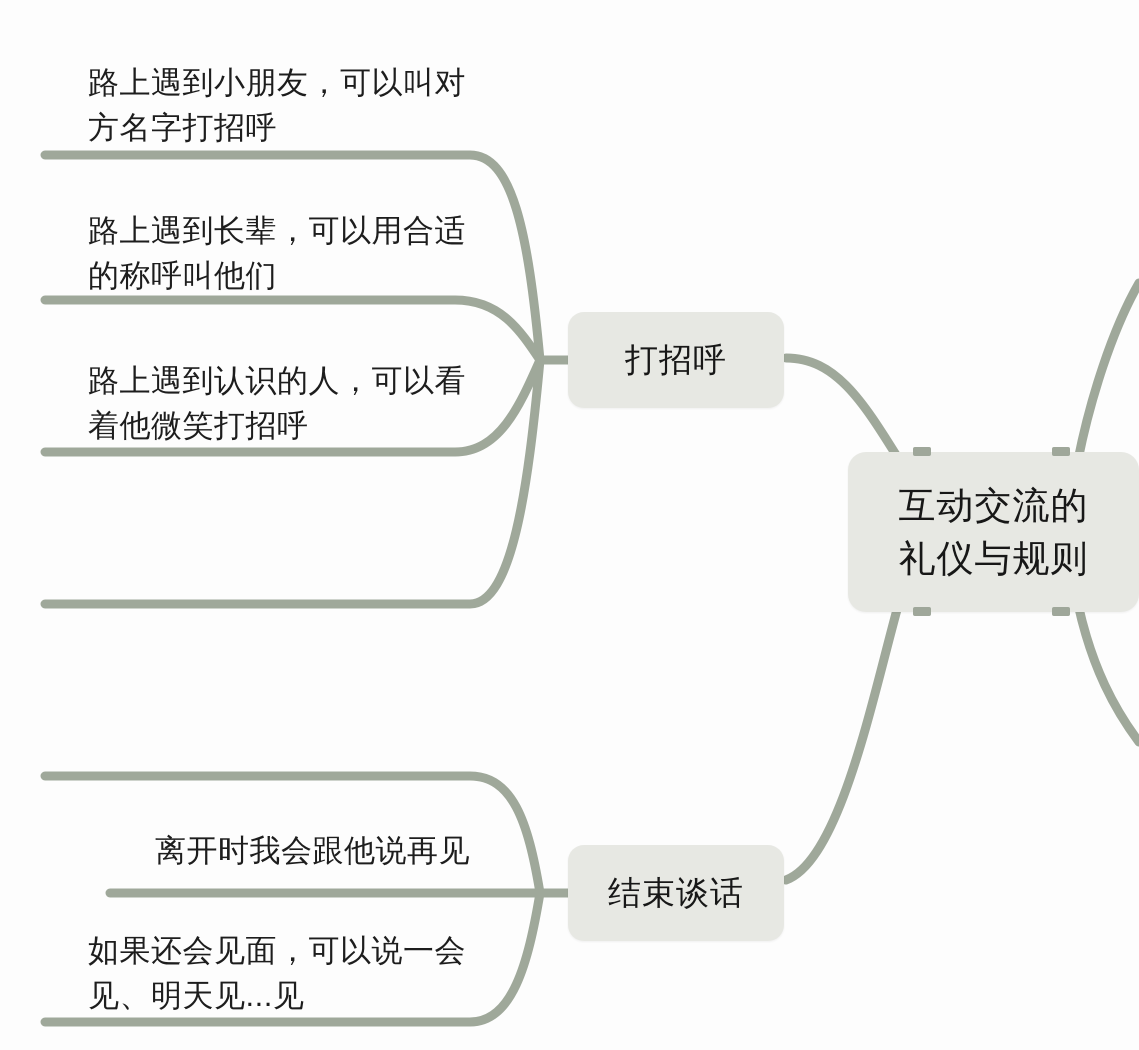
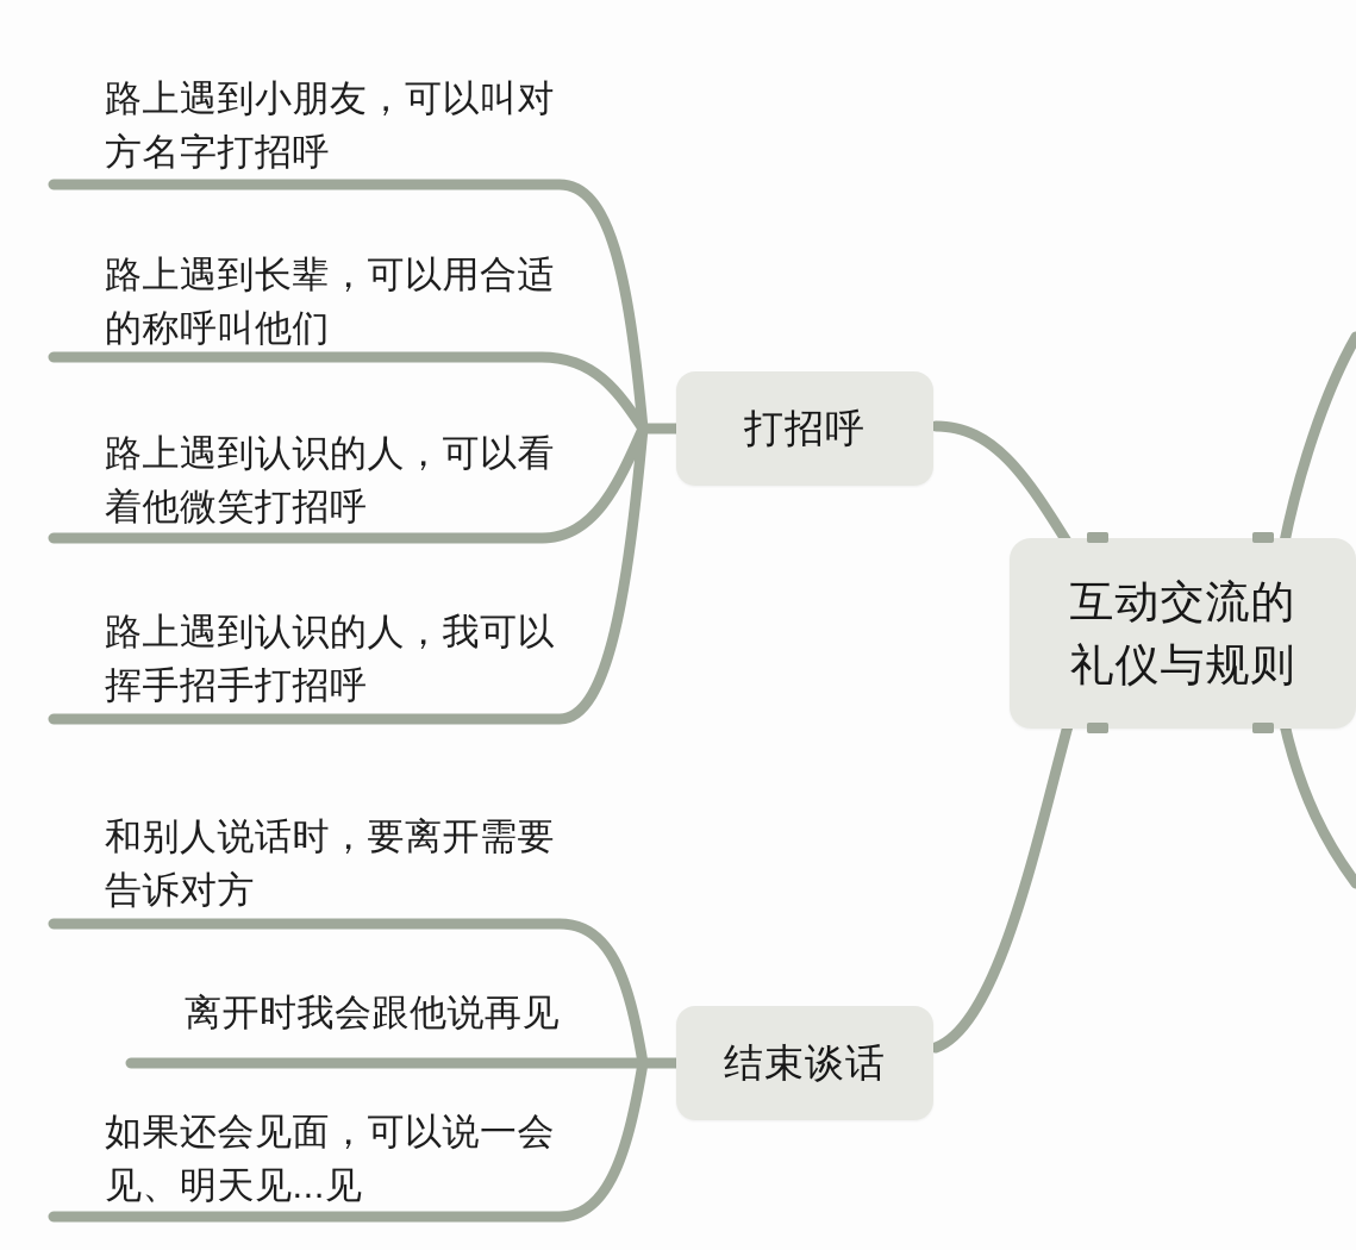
  路上遇到小朋友，可以叫对
  方名字打招呼
  路上遇到长辈，可以用合适
  的称呼叫他们
  路上遇到认识的人，可以看
  着他微笑打招呼
+ 路上遇到认识的人，我可以
+ 挥手招手打招呼
+ 和别人说话时，要离开需要
+ 告诉对方
  离开时我会跟他说再见
  如果还会见面，可以说一会
  见、明天见...见
  打招呼
  结束谈话
  互动交流的
  礼仪与规则
